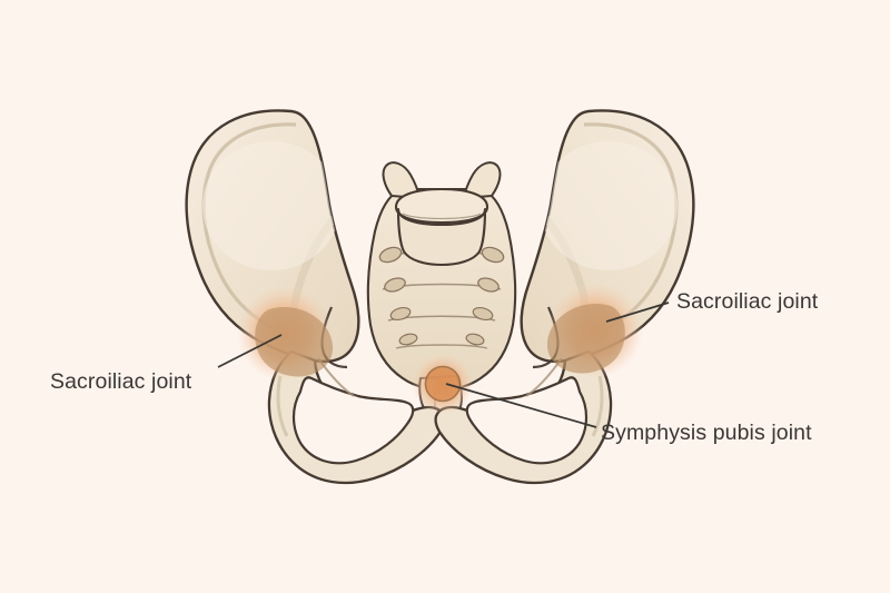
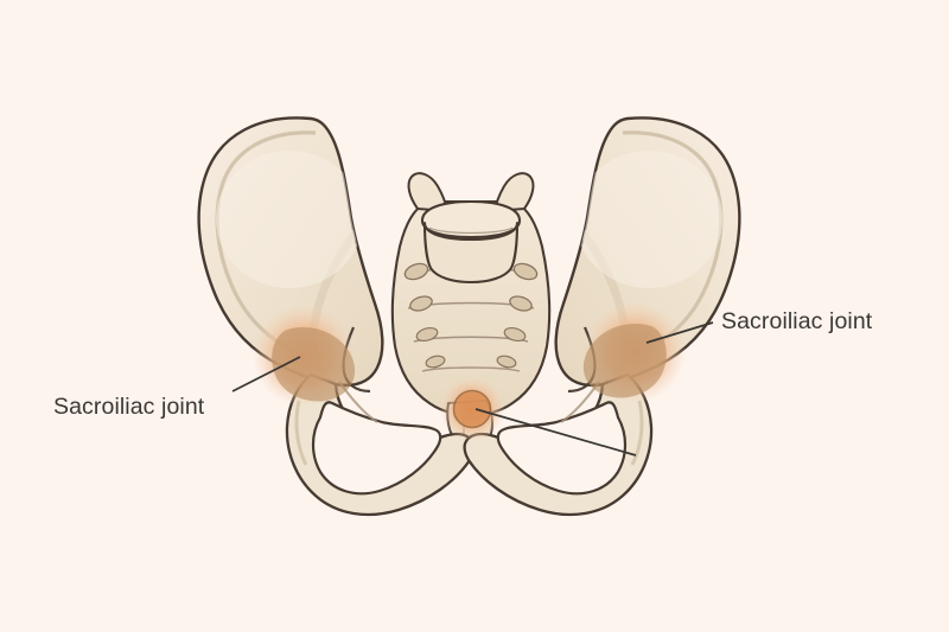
  Sacroiliac joint
  Sacroiliac joint
- Symphysis pubis joint
